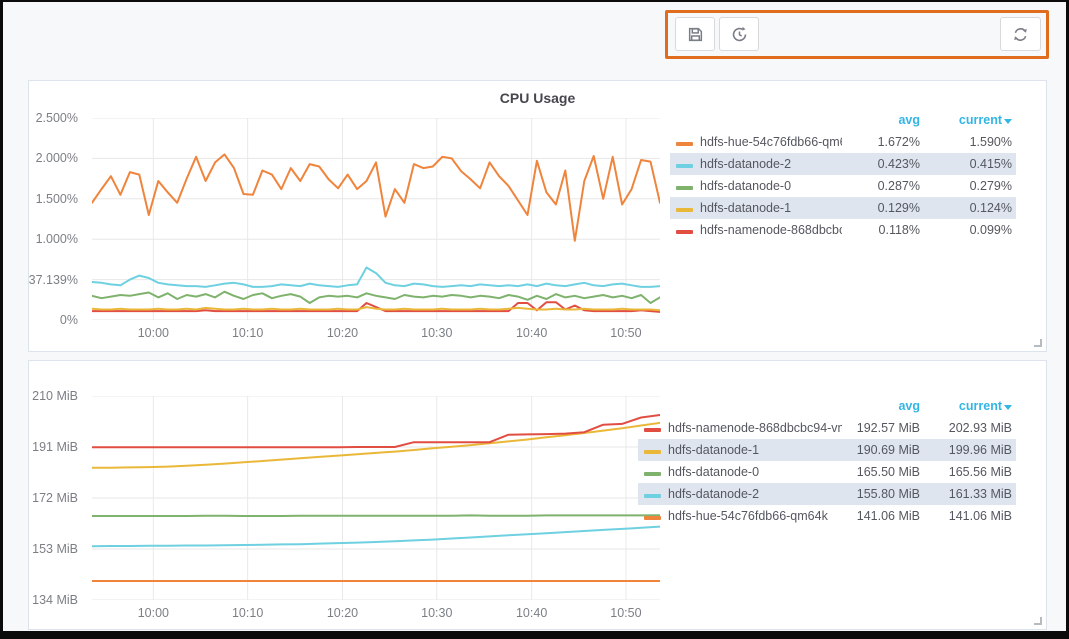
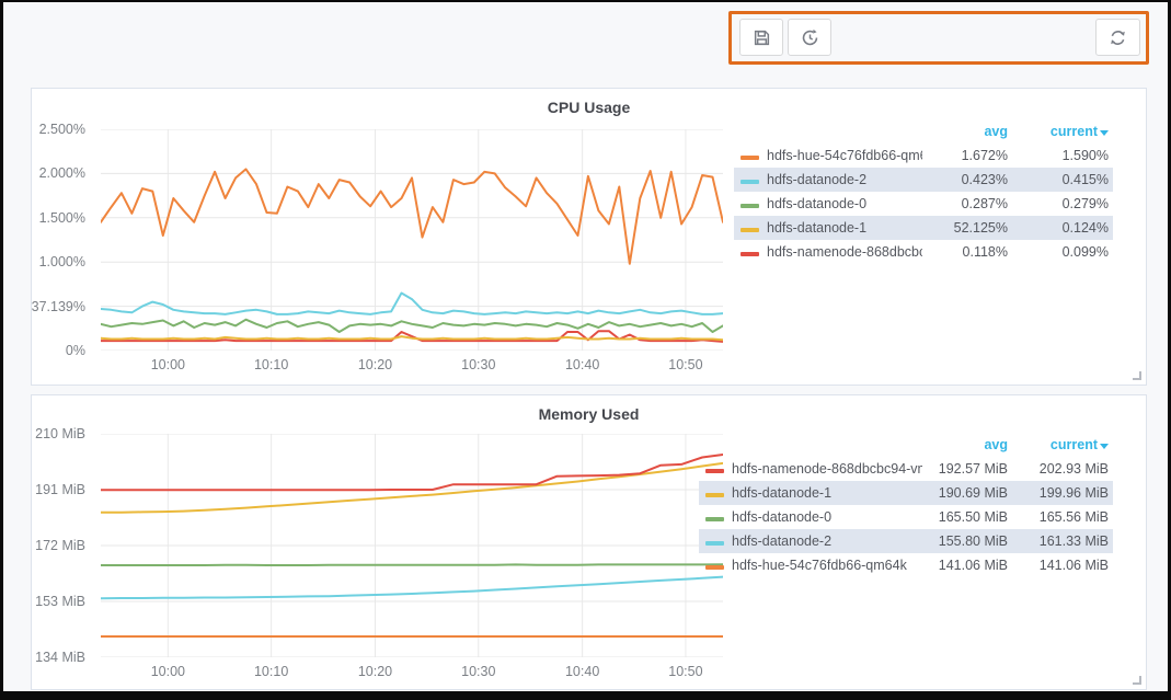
  CPU Usage
  2.500%
  2.000%
  1.500%
  1.000%
  37.139%
  0%
  10:00
  10:10
  10:20
  10:30
  10:40
  10:50
  avg
  current
  hdfs-hue-54c76fdb66-qm
  1.672%
  1.590%
  hdfs-datanode-2
  0.423%
  0.415%
  hdfs-datanode-0
  0.287%
  0.279%
  hdfs-datanode-1
- 0.129%
+ 52.125%
  0.124%
  hdfs-namenode-868dbcb
  0.118%
  0.099%
+ Memory Used
  210 MiB
  191 MiB
  172 MiB
  153 MiB
  134 MiB
  10:00
  10:10
  10:20
  10:30
  10:40
  10:50
  avg
  current
  hdfs-namenode-868dbcbc94-v
  192.57 MiB
  202.93 MiB
  hdfs-datanode-1
  190.69 MiB
  199.96 MiB
  hdfs-datanode-0
  165.50 MiB
  165.56 MiB
  hdfs-datanode-2
  155.80 MiB
  161.33 MiB
  hdfs-hue-54c76fdb66-qm64k
  141.06 MiB
  141.06 MiB
